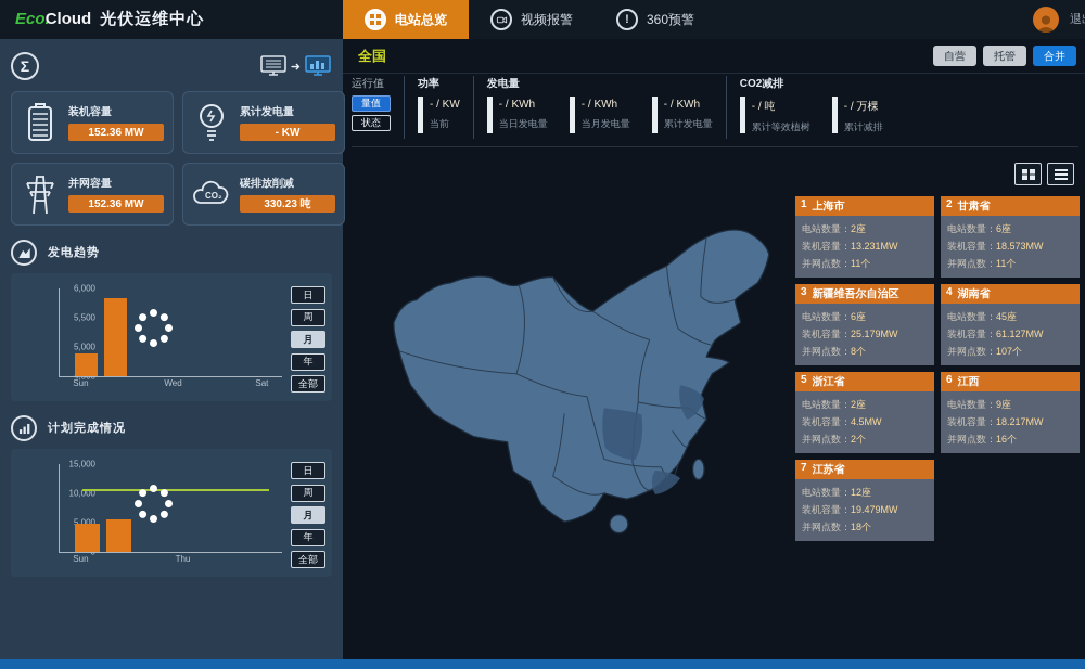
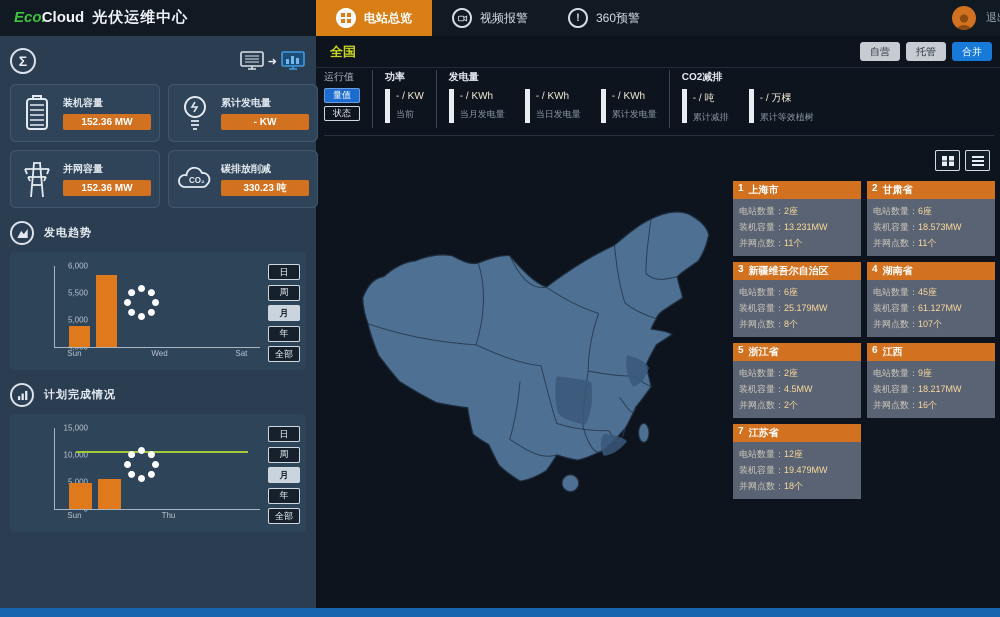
  Eco.Cloud
  光伏运维中心
  电站总览
  视频报警
  !
  360预警
  Σ
  ➜
  装机容量
  152.36 MW
  累计发电量
  - KW
  并网容量
  152.36 MW
  CO₂
  碳排放削减
  330.23 吨
  发电趋势
  6,000
  5,500
  5,000
  4,500
  Sun
  Wed
  Sat
  日
  周
  月
  年
  全部
  计划完成情况
  15,000
  10,000
  5,000
  0
  Sun
  Thu
  日
  周
  月
  年
  全部
  全国
  自营
  托管
  合并
  运行值
  量值
  状态
  功率
  - / KW
  当前
  发电量
  - / KWh
- 当日发电量
+ 当月发电量
  - / KWh
- 当月发电量
+ 当日发电量
  - / KWh
  累计发电量
  CO2减排
  - / 吨
- 累计等效植树
+ 累计减排
  - / 万棵
- 累计减排
+ 累计等效植树
  1
  上海市
  电站数量：2座
  装机容量：13.231MW
  并网点数：11个
  3
  新疆维吾尔自治区
  电站数量：6座
  装机容量：25.179MW
  并网点数：8个
  5
  浙江省
  电站数量：2座
  装机容量：4.5MW
  并网点数：2个
  7
  江苏省
  电站数量：12座
  装机容量：19.479MW
  并网点数：18个
  2
  甘肃省
  电站数量：6座
  装机容量：18.573MW
  并网点数：11个
  4
  湖南省
  电站数量：45座
  装机容量：61.127MW
  并网点数：107个
  6
  江西
  电站数量：9座
  装机容量：18.217MW
  并网点数：16个
